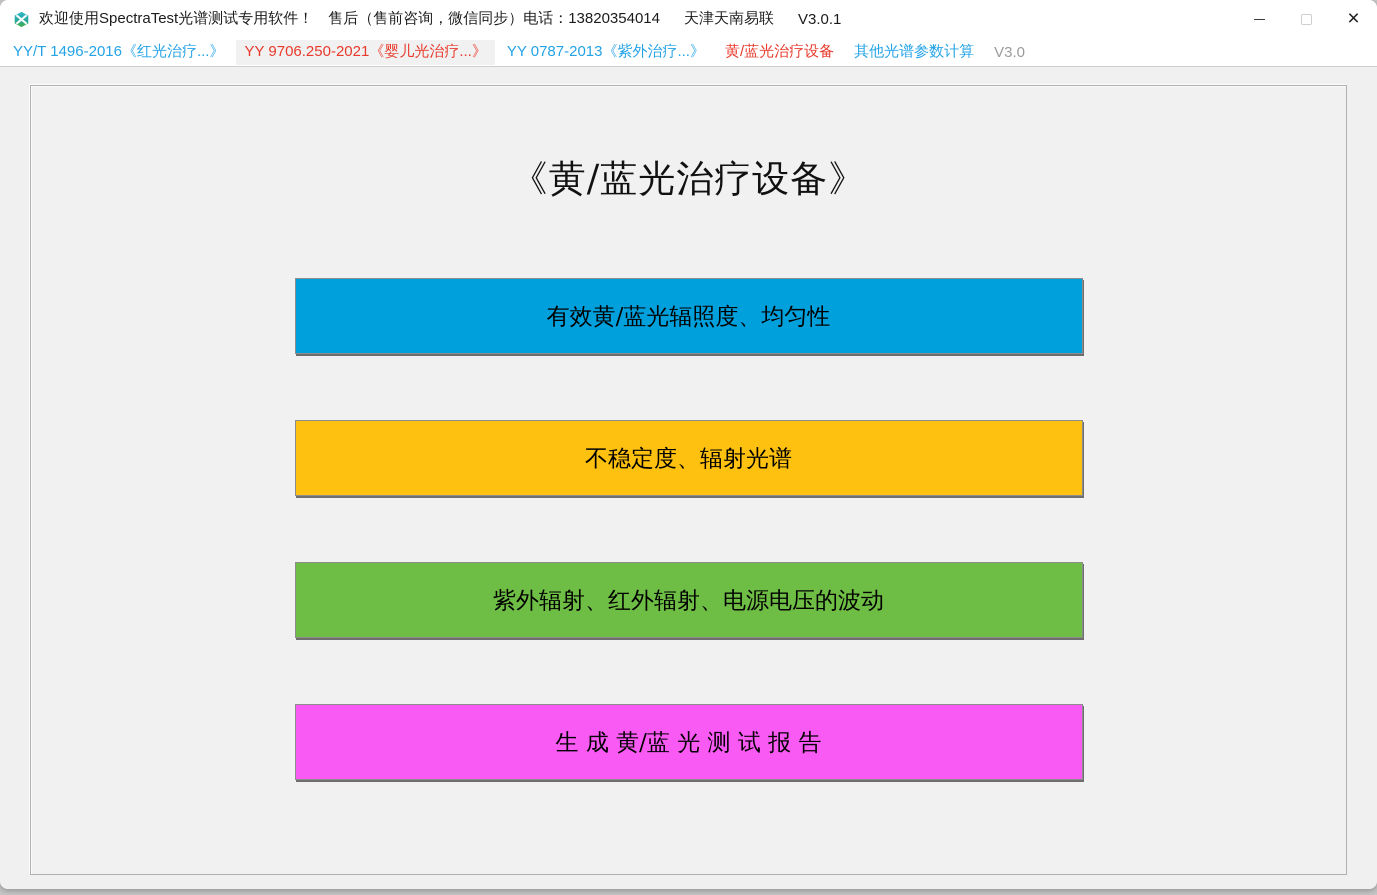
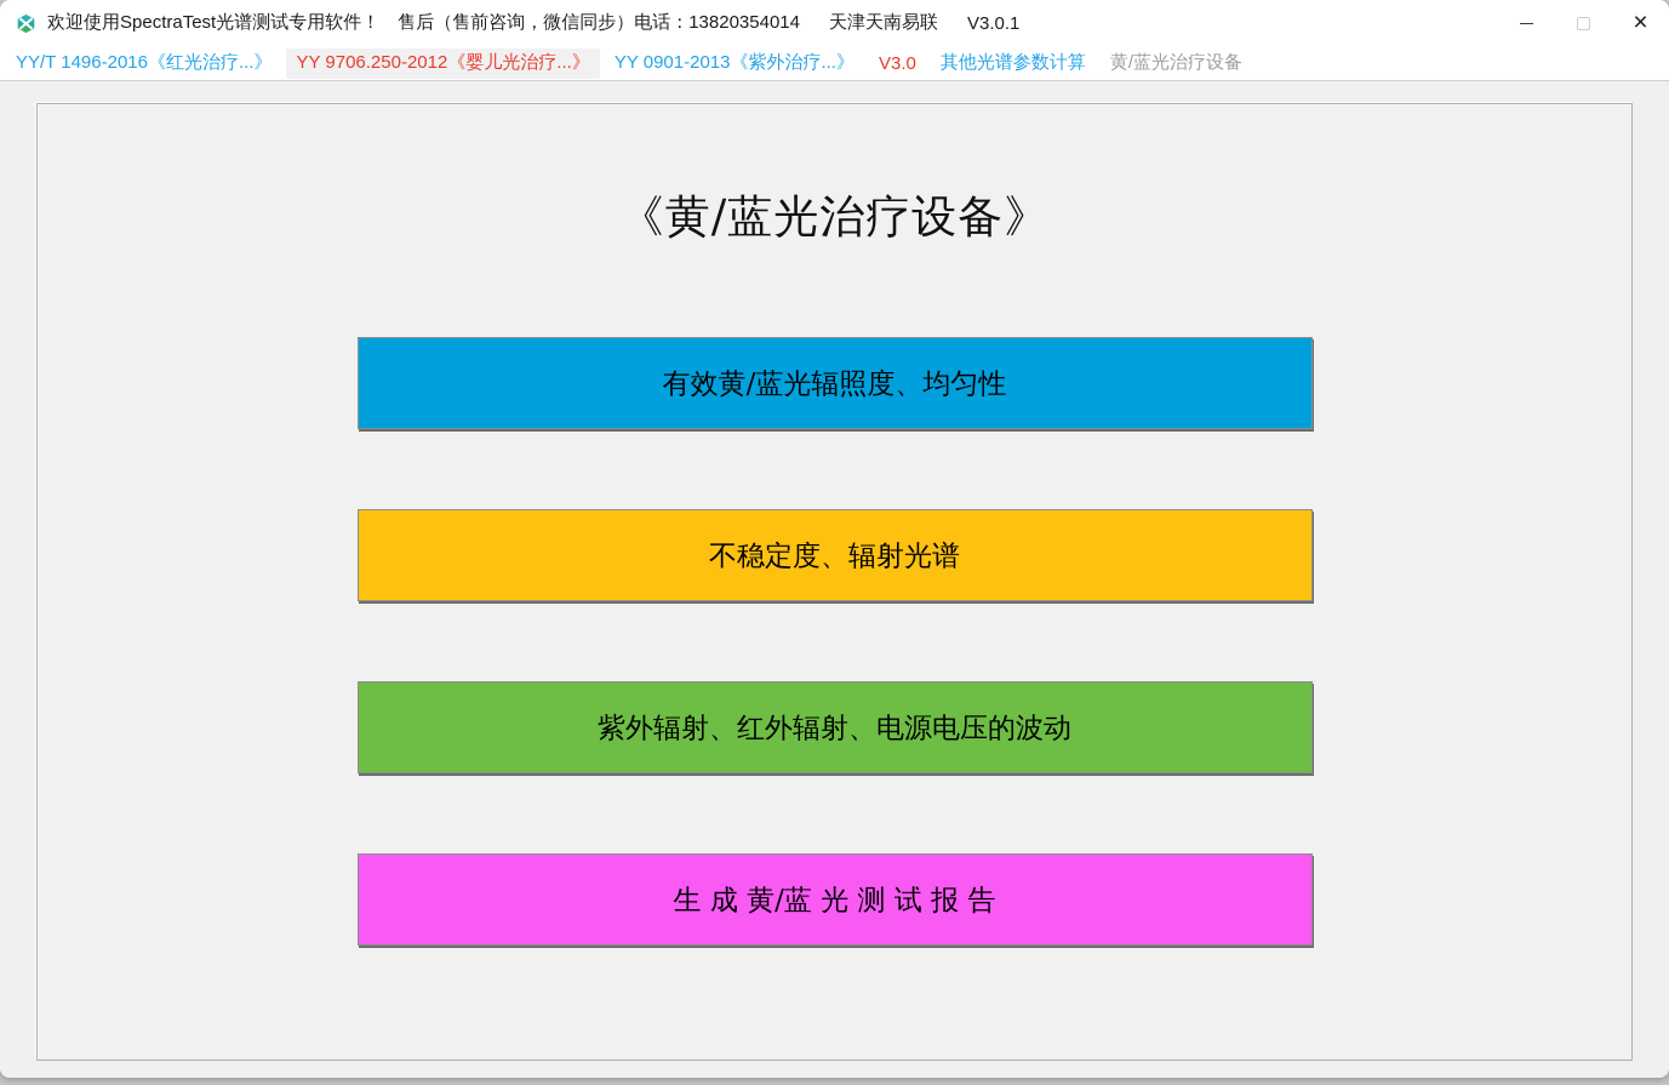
  欢迎使用SpectraTest光谱测试专用软件！
  售后（售前咨询，微信同步）电话：13820354014
  天津天南易联
  V3.0.1
  ×
  YY/T 1496-2016《红光治疗...》
- YY 9706.250-2021《婴儿光治疗...》
+ YY 9706.250-2012《婴儿光治疗...》
- YY 0787-2013《紫外治疗...》
+ YY 0901-2013《紫外治疗...》
- 黄/蓝光治疗设备
+ V3.0
  其他光谱参数计算
- V3.0
+ 黄/蓝光治疗设备
  《黄/蓝光治疗设备》
  有效黄/蓝光辐照度、均匀性
  不稳定度、辐射光谱
  紫外辐射、红外辐射、电源电压的波动
  生 成 黄/蓝 光 测 试 报 告
